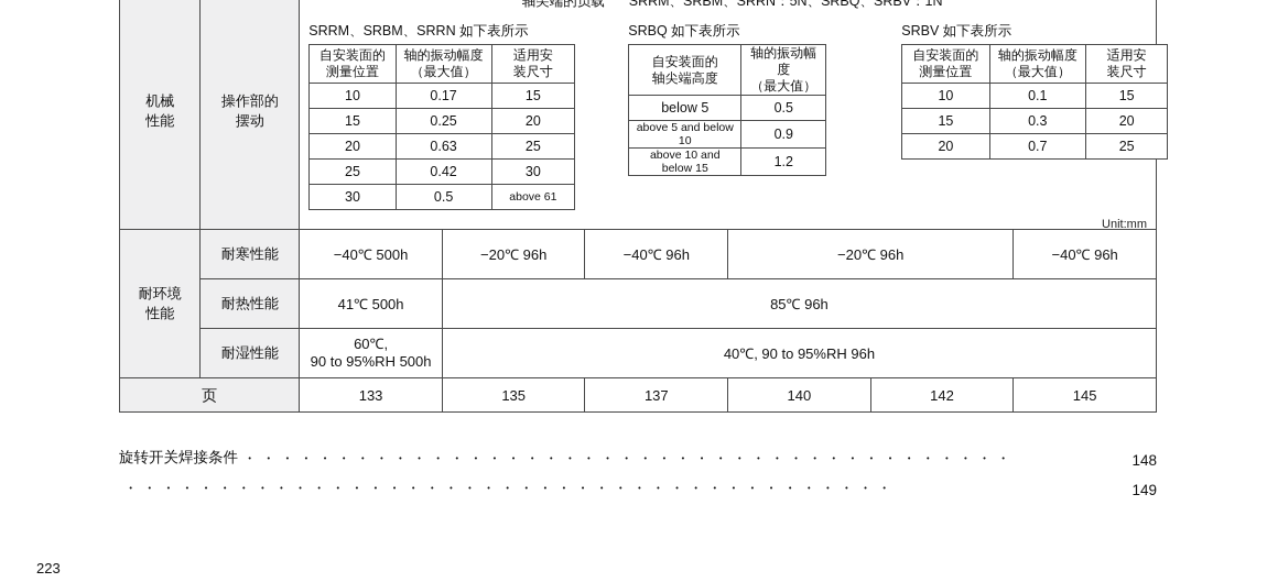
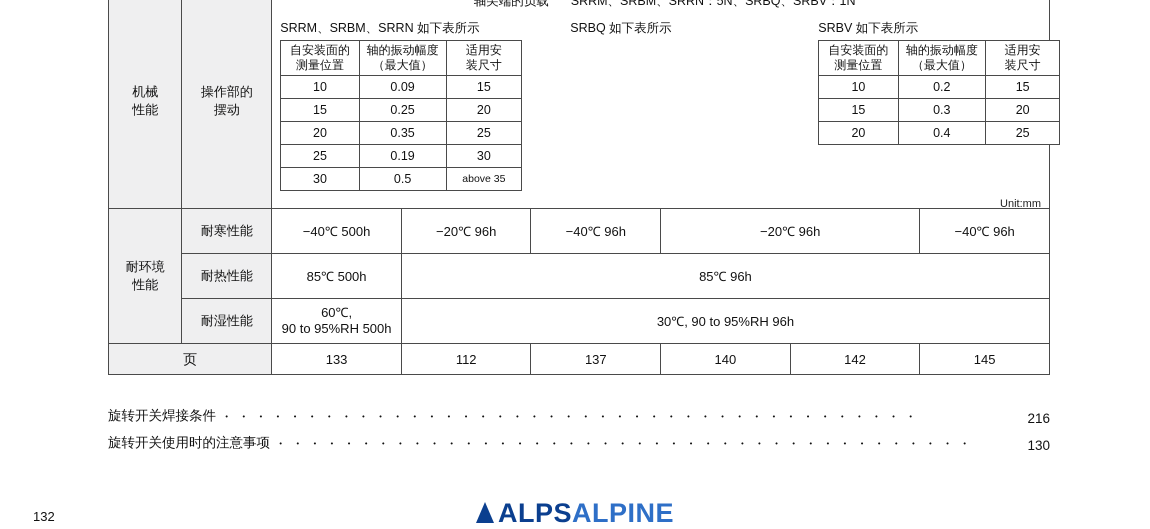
  机械 性能	操作部的 摆动	轴尖端的负载 SRRM、SRBM、SRRN：5N、SRBQ、SRBV：1N SRRM、SRBM、SRRN 如下表所示 SRBQ 如下表所示 SRBV 如下表所示
  自安装面的 测量位置	轴的振动幅度 （最大值）	适用安 装尺寸
- 10	0.17	15
+ 10	0.09	15
  15	0.25	20
- 20	0.63	25
+ 20	0.35	25
- 25	0.42	30
+ 25	0.19	30
- 30	0.5	above 61
+ 30	0.5	above 35
- 自安装面的 轴尖端高度	轴的振动幅度 （最大值）
- below 5	0.5
- above 5 and below 10	0.9
- above 10 and below 15	1.2
  自安装面的 测量位置	轴的振动幅度 （最大值）	适用安 装尺寸
- 10	0.1	15
+ 10	0.2	15
  15	0.3	20
- 20	0.7	25
+ 20	0.4	25
  		Unit:mm
  耐环境 性能	耐寒性能	−40℃ 500h	−20℃ 96h	−40℃ 96h	−20℃ 96h	−40℃ 96h
- 耐热性能	41℃ 500h	85℃ 96h
+ 耐热性能	85℃ 500h	85℃ 96h
- 耐湿性能	60℃, 90 to 95%RH 500h	40℃, 90 to 95%RH 96h
+ 耐湿性能	60℃, 90 to 95%RH 500h	30℃, 90 to 95%RH 96h
- 页	133	135	137	140	142	145
+ 页	133	112	137	140	142	145
  旋转开关焊接条件
  ・・・・・・・・・・・・・・・・・・・・・・・・・・・・・・・・・・・・・・・・・
- 148
+ 216
+ 旋转开关使用时的注意事项
  ・・・・・・・・・・・・・・・・・・・・・・・・・・・・・・・・・・・・・・・・・
- 149
+ 130
- 223
+ 132
+ ALPSALPINE
